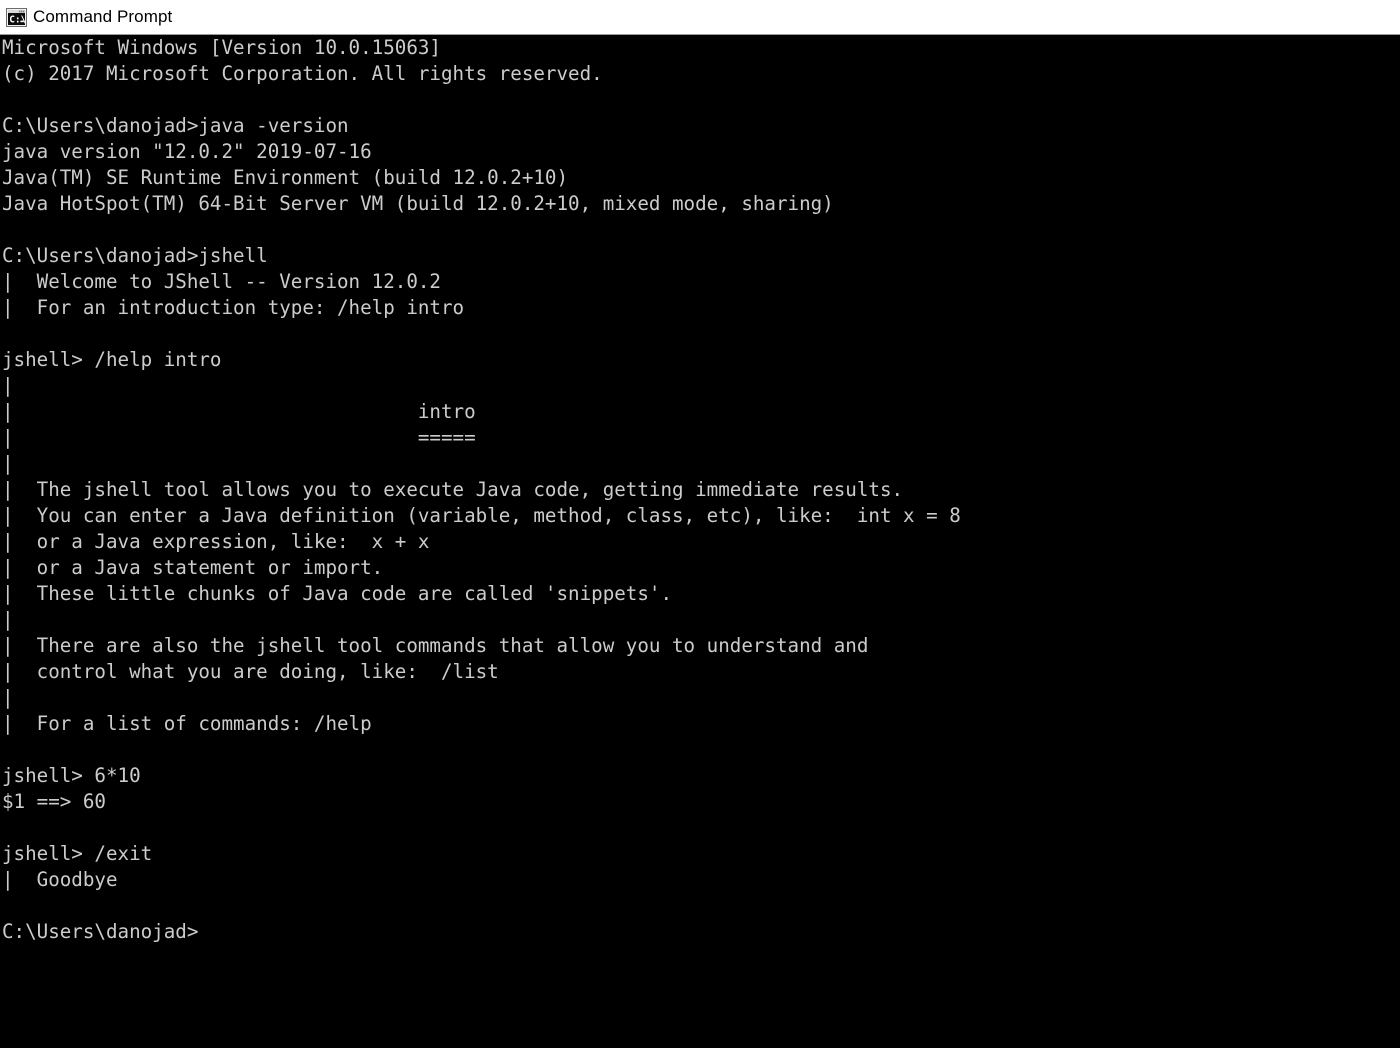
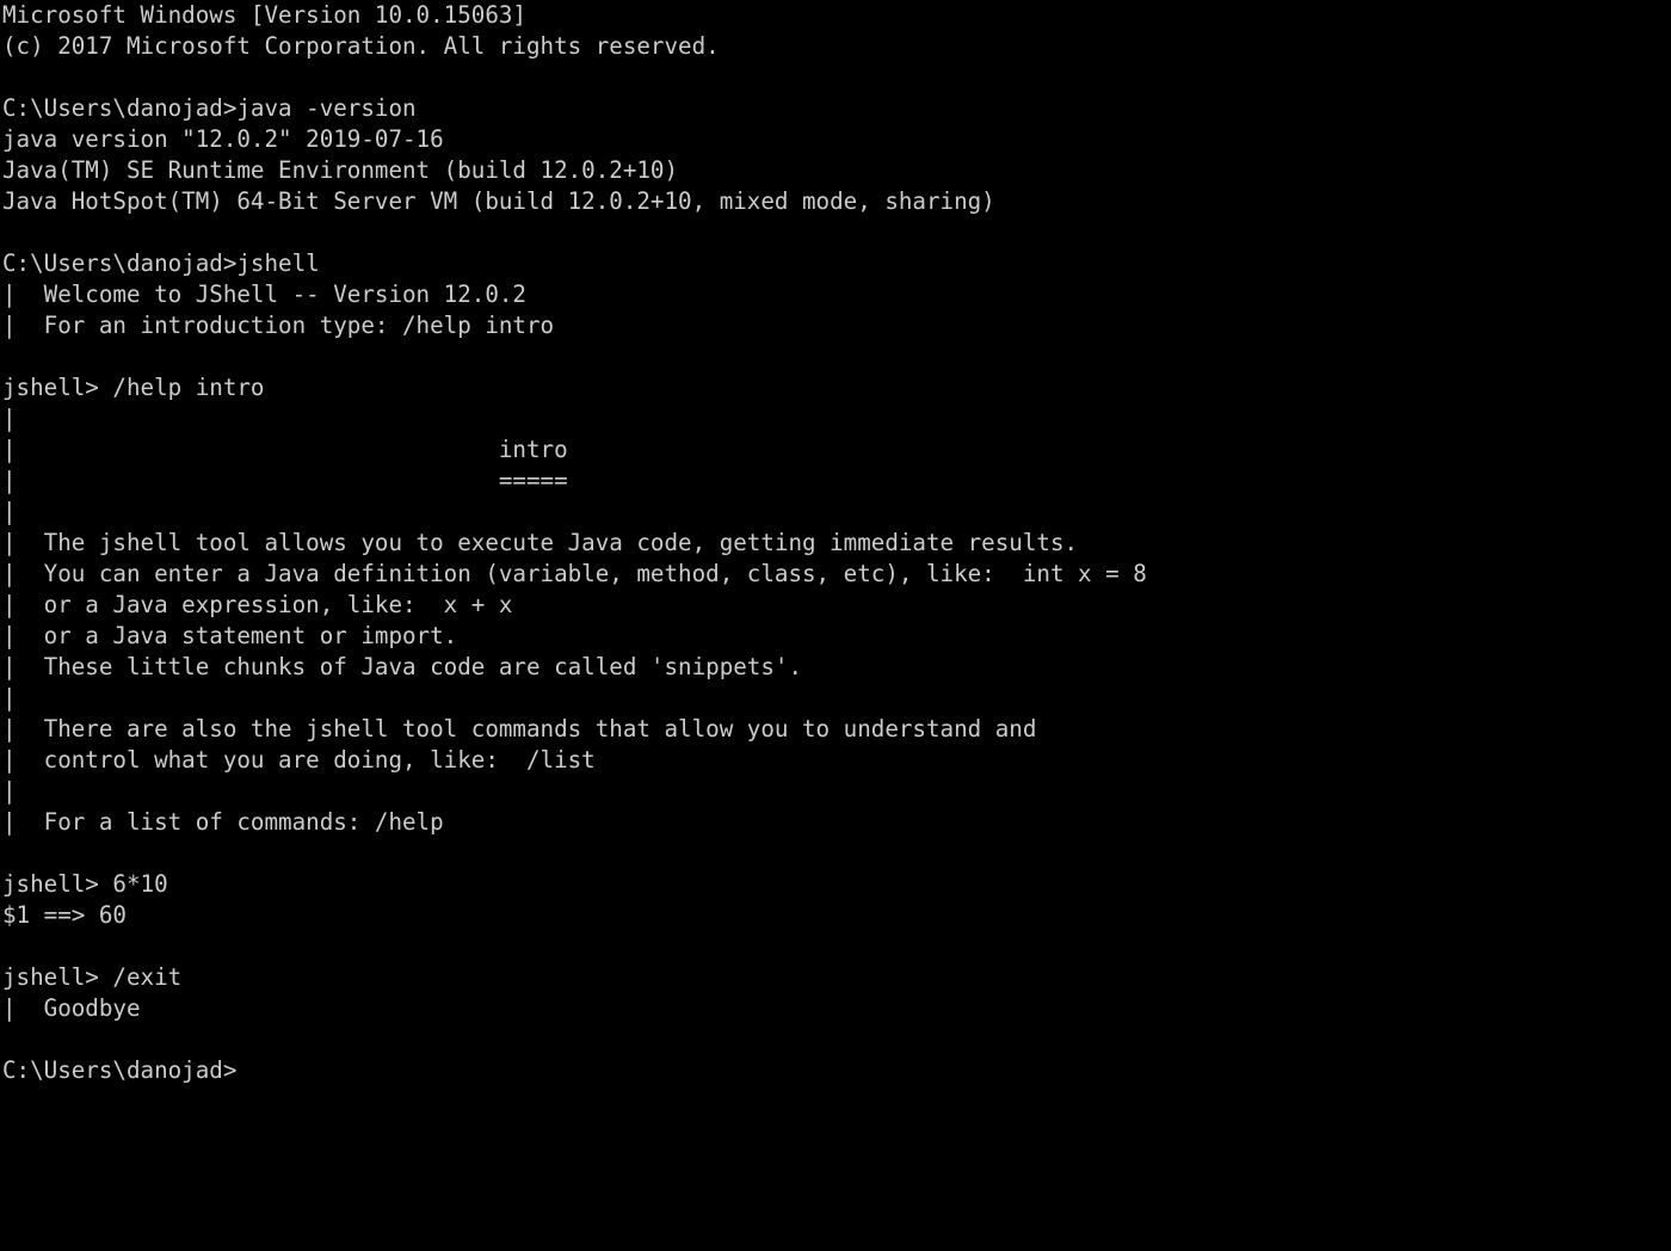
- C:\
- Command Prompt
  Microsoft Windows [Version 10.0.15063]
  (c) 2017 Microsoft Corporation. All rights reserved.
  C:\Users\danojad>java -version
  java version "12.0.2" 2019-07-16
  Java(TM) SE Runtime Environment (build 12.0.2+10)
  Java HotSpot(TM) 64-Bit Server VM (build 12.0.2+10, mixed mode, sharing)
  C:\Users\danojad>jshell
  | Welcome to JShell -- Version 12.0.2
  | For an introduction type: /help intro
  jshell> /help intro
  |
  | intro
  | =====
  |
  | The jshell tool allows you to execute Java code, getting immediate results.
  | You can enter a Java definition (variable, method, class, etc), like: int x = 8
  | or a Java expression, like: x + x
  | or a Java statement or import.
  | These little chunks of Java code are called 'snippets'.
  |
  | There are also the jshell tool commands that allow you to understand and
  | control what you are doing, like: /list
  |
  | For a list of commands: /help
  jshell> 6*10
  $1 ==> 60
  jshell> /exit
  | Goodbye
  C:\Users\danojad>
